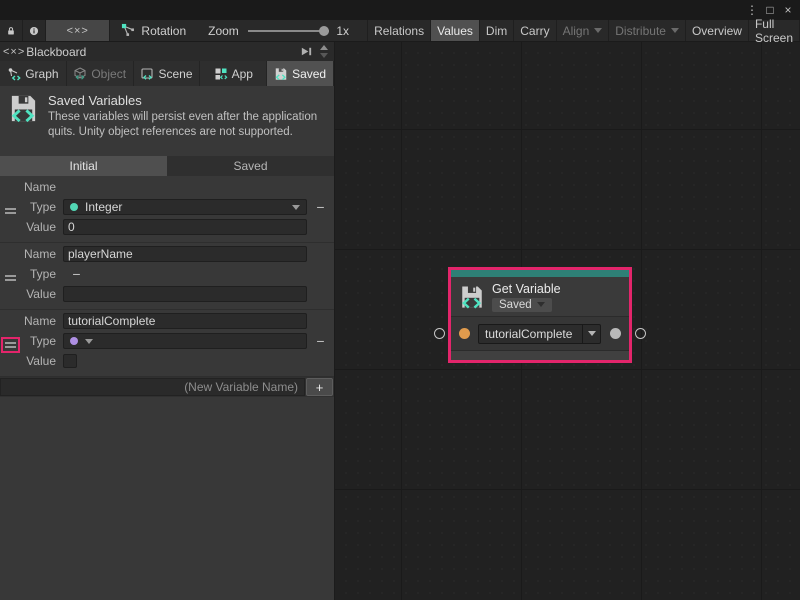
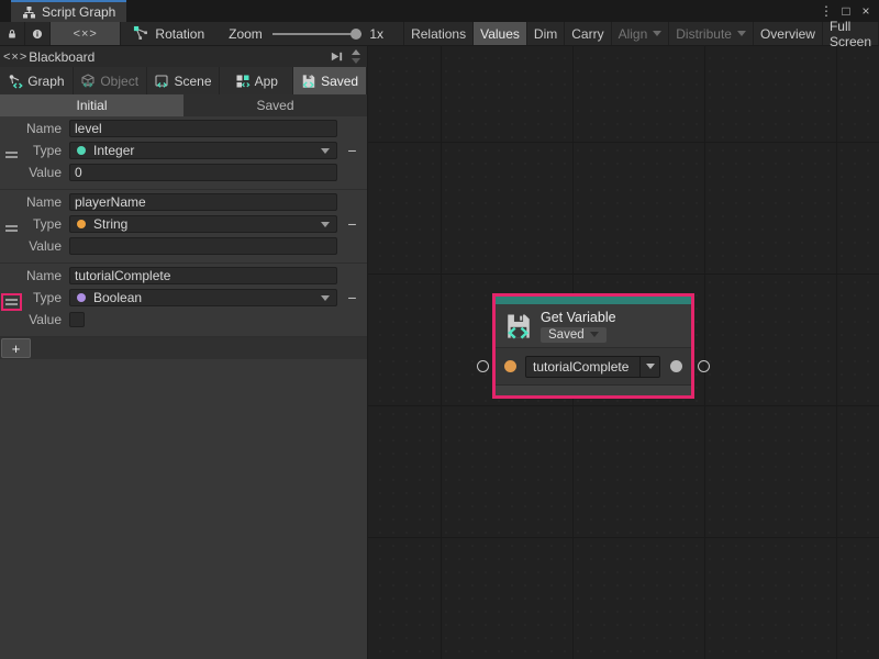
+ Script Graph
  ⋮
  □
  ×
  <×>
  Rotation
  Zoom
  1x
  Relations
  Values
  Dim
  Carry
  Align
  Distribute
  Overview
  Full Screen
  <×>
  Blackboard
  Graph
  Object
  Scene
  App
  Saved
- Saved Variables
- These variables will persist even after the application quits. Unity object references are not supported.
  Initial
  Saved
  Name
+ level
  Type
  Integer
  −
  Value
  0
  Name
  playerName
  Type
+ String
  −
  Value
  Name
  tutorialComplete
  Type
+ Boolean
  −
  Value
- (New Variable Name)
  +
  Get Variable
  Saved
  tutorialComplete
